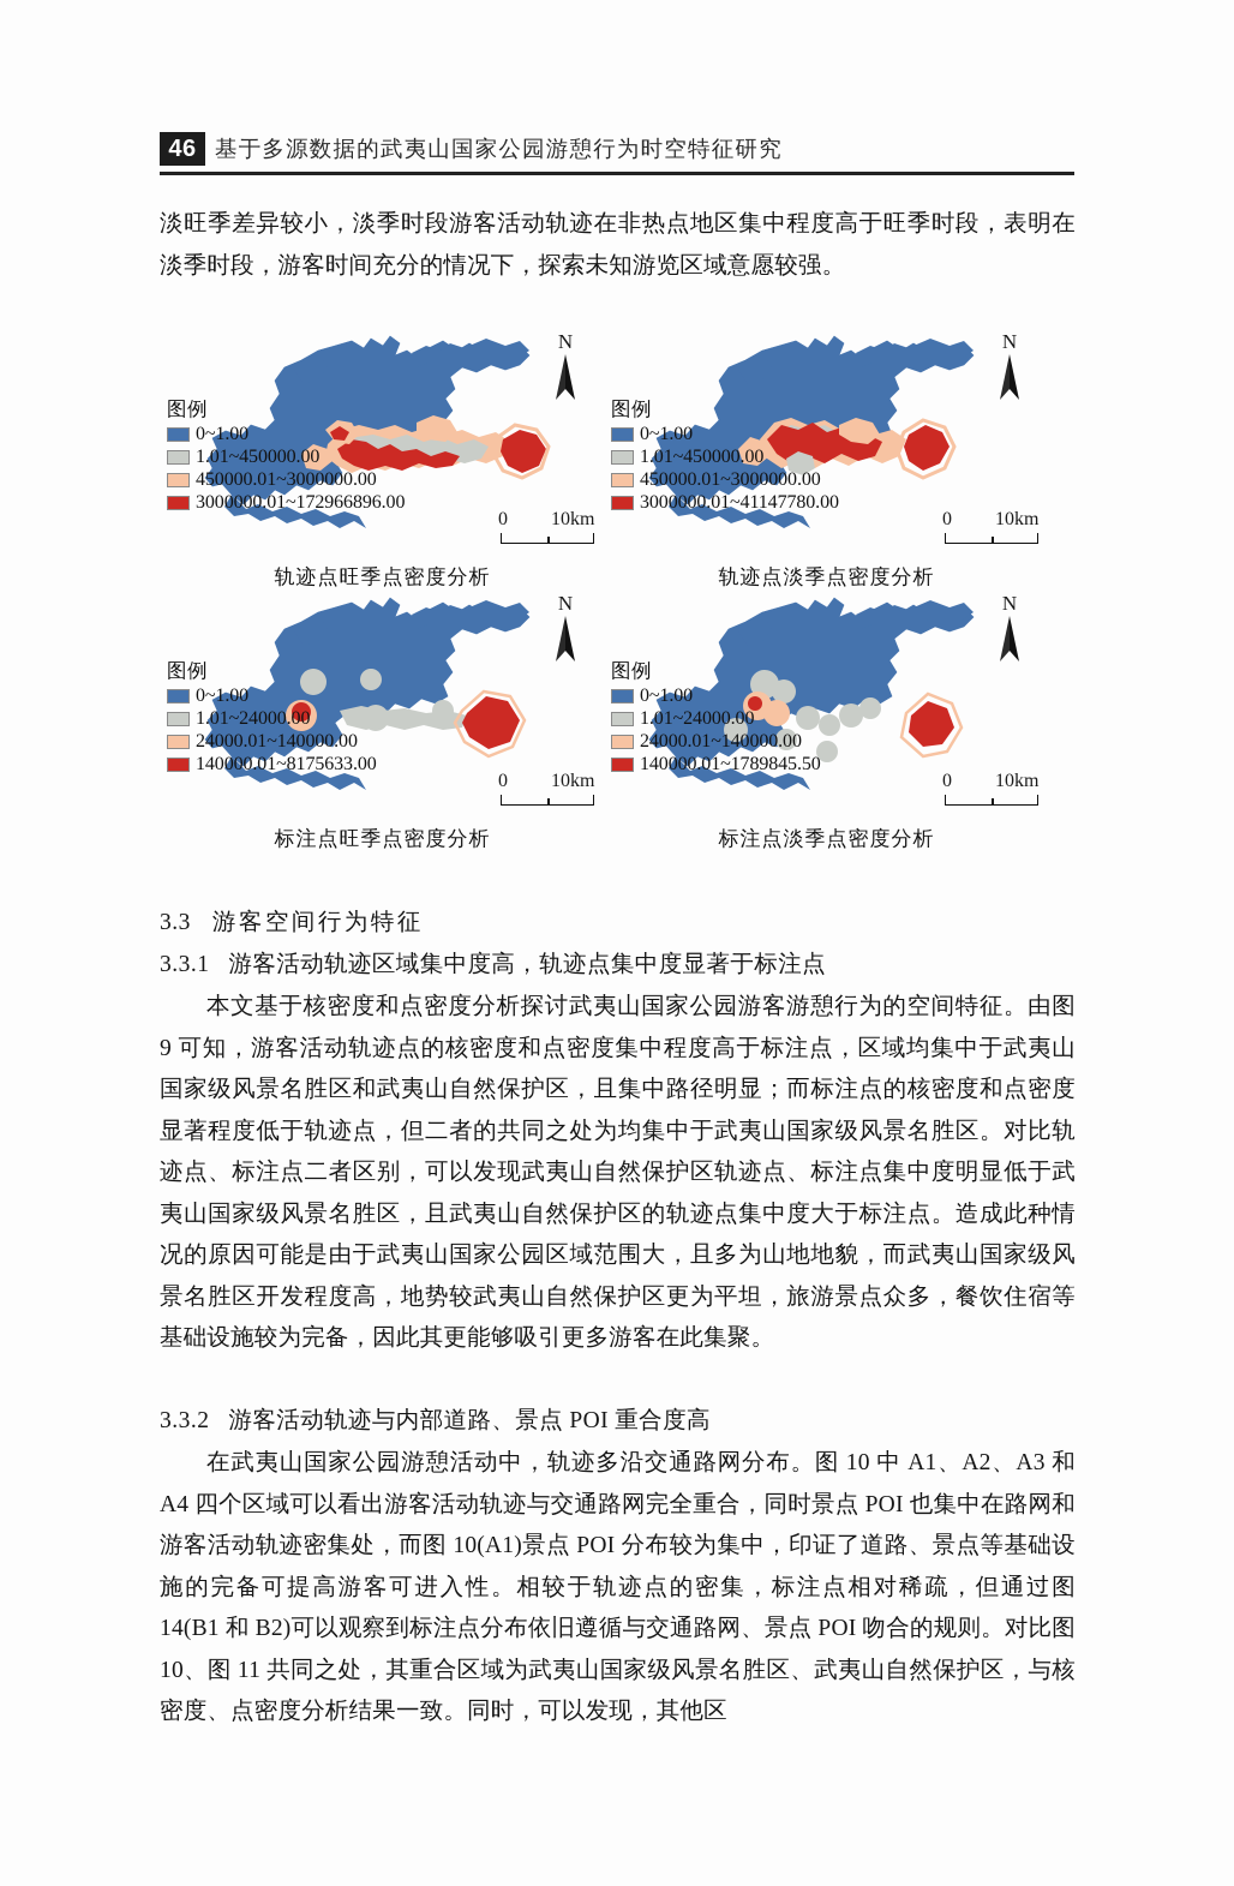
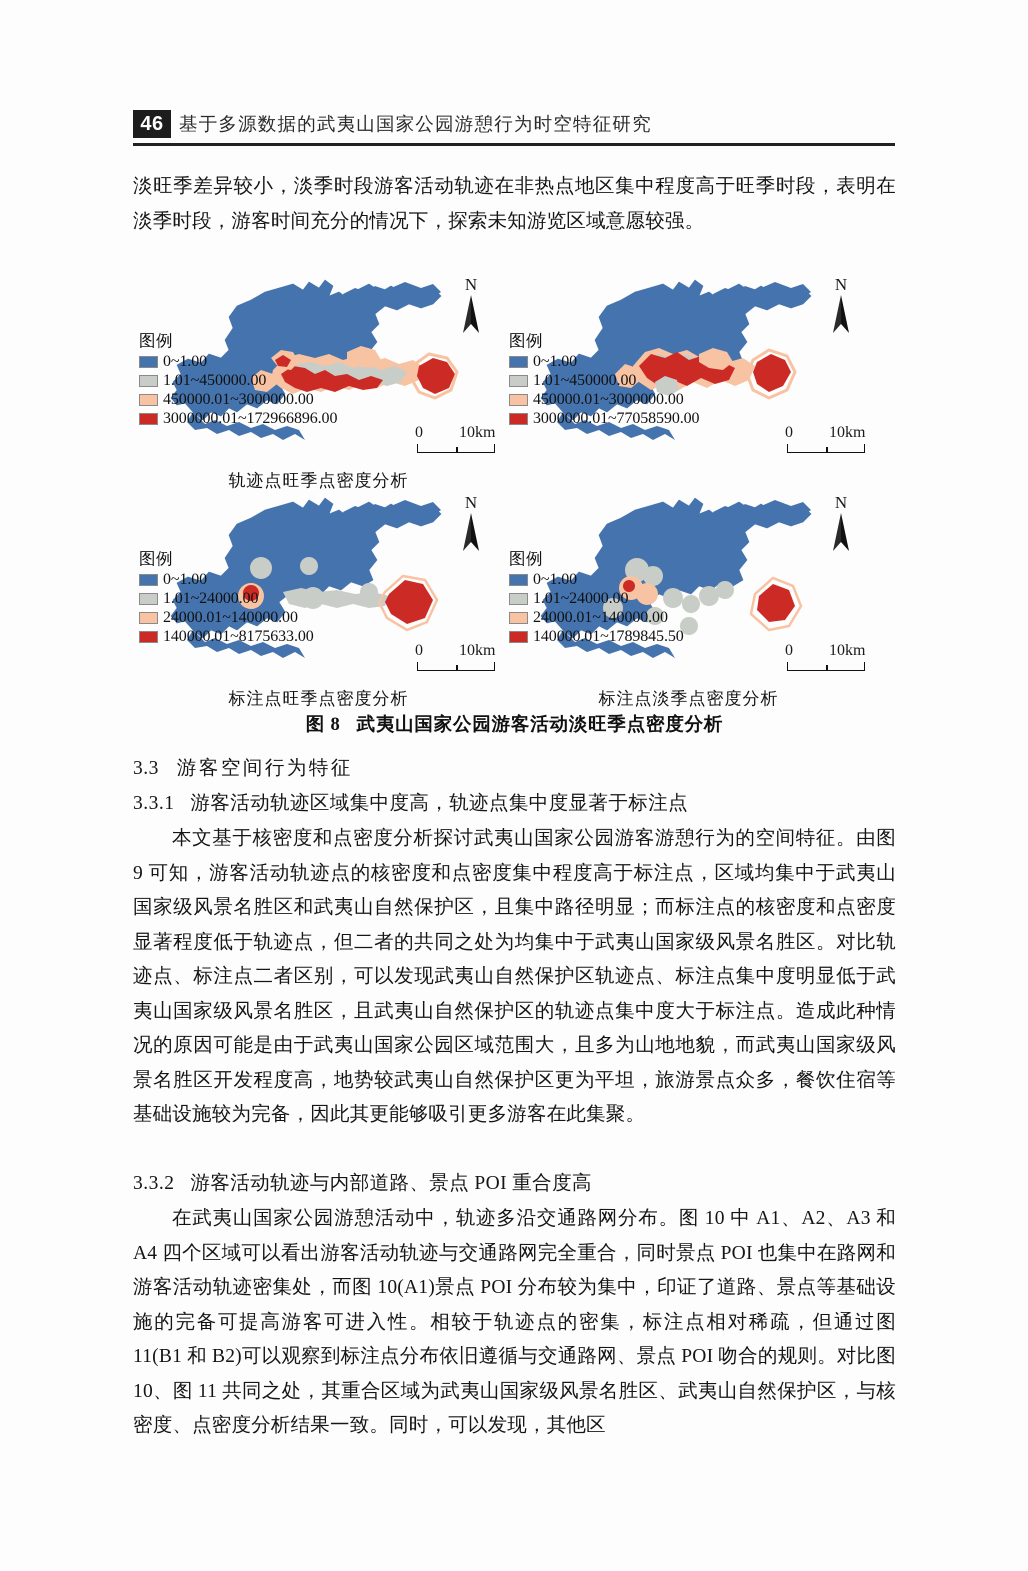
  46
  基于多源数据的武夷山国家公园游憩行为时空特征研究
  淡旺季差异较小，淡季时段游客活动轨迹在非热点地区集中程度高于旺季时段，表明在淡季时段，游客时间充分的情况下，探索未知游览区域意愿较强。
  图例
  0~1.00
  1.01~450000.00
  450000.01~3000000.00
  3000000.01~172966896.00
  N
  0
  10km
  轨迹点旺季点密度分析
  图例
  0~1.00
  1.01~450000.00
  450000.01~3000000.00
- 3000000.01~41147780.00
+ 3000000.01~77058590.00
  N
  0
  10km
- 轨迹点淡季点密度分析
  图例
  0~1.00
  1.01~24000.00
  24000.01~140000.00
  140000.01~8175633.00
  N
  0
  10km
  标注点旺季点密度分析
  图例
  0~1.00
  1.01~24000.00
  24000.01~140000.00
  140000.01~1789845.50
  N
  0
  10km
  标注点淡季点密度分析
+ 图 8 武夷山国家公园游客活动淡旺季点密度分析
  3.3 游客空间行为特征
  3.3.1 游客活动轨迹区域集中度高，轨迹点集中度显著于标注点
  本文基于核密度和点密度分析探讨武夷山国家公园游客游憩行为的空间特征。由图 9 可知，游客活动轨迹点的核密度和点密度集中程度高于标注点，区域均集中于武夷山国家级风景名胜区和武夷山自然保护区，且集中路径明显；而标注点的核密度和点密度显著程度低于轨迹点，但二者的共同之处为均集中于武夷山国家级风景名胜区。对比轨迹点、标注点二者区别，可以发现武夷山自然保护区轨迹点、标注点集中度明显低于武夷山国家级风景名胜区，且武夷山自然保护区的轨迹点集中度大于标注点。造成此种情况的原因可能是由于武夷山国家公园区域范围大，且多为山地地貌，而武夷山国家级风景名胜区开发程度高，地势较武夷山自然保护区更为平坦，旅游景点众多，餐饮住宿等基础设施较为完备，因此其更能够吸引更多游客在此集聚。
  3.3.2 游客活动轨迹与内部道路、景点 POI 重合度高
- 在武夷山国家公园游憩活动中，轨迹多沿交通路网分布。图 10 中 A1、A2、A3 和 A4 四个区域可以看出游客活动轨迹与交通路网完全重合，同时景点 POI 也集中在路网和游客活动轨迹密集处，而图 10(A1)景点 POI 分布较为集中，印证了道路、景点等基础设施的完备可提高游客可进入性。相较于轨迹点的密集，标注点相对稀疏，但通过图 14(B1 和 B2)可以观察到标注点分布依旧遵循与交通路网、景点 POI 吻合的规则。对比图 10、图 11 共同之处，其重合区域为武夷山国家级风景名胜区、武夷山自然保护区，与核密度、点密度分析结果一致。同时，可以发现，其他区
+ 在武夷山国家公园游憩活动中，轨迹多沿交通路网分布。图 10 中 A1、A2、A3 和 A4 四个区域可以看出游客活动轨迹与交通路网完全重合，同时景点 POI 也集中在路网和游客活动轨迹密集处，而图 10(A1)景点 POI 分布较为集中，印证了道路、景点等基础设施的完备可提高游客可进入性。相较于轨迹点的密集，标注点相对稀疏，但通过图 11(B1 和 B2)可以观察到标注点分布依旧遵循与交通路网、景点 POI 吻合的规则。对比图 10、图 11 共同之处，其重合区域为武夷山国家级风景名胜区、武夷山自然保护区，与核密度、点密度分析结果一致。同时，可以发现，其他区
